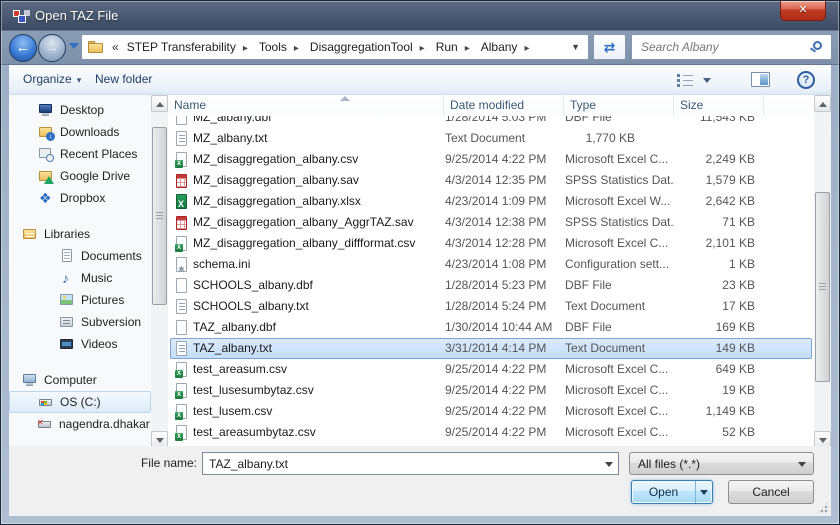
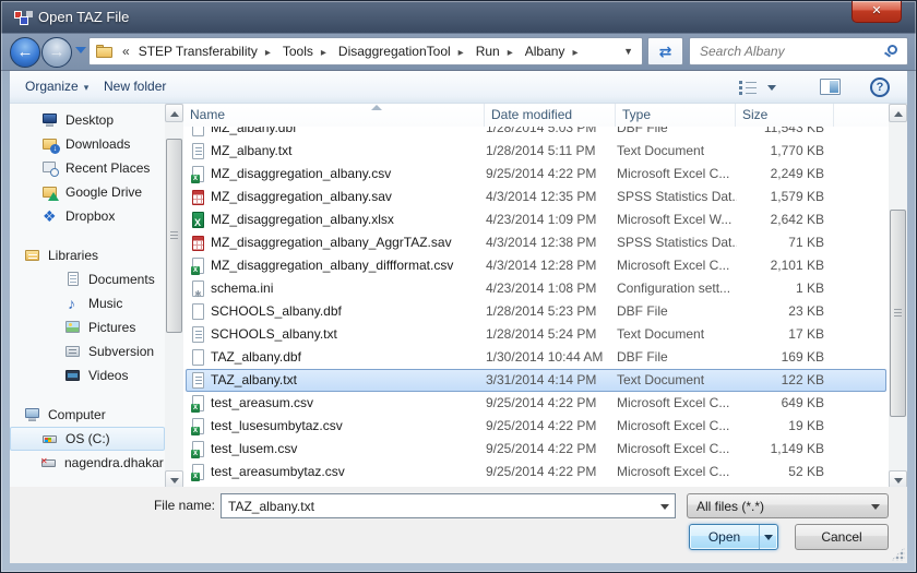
  Open TAZ File
  «
  STEP Transferability
  Tools
  DisaggregationTool
  Run
  Albany
  ▼
  Search Albany
  Organize
  New folder
  Desktop
  Downloads
  Recent Places
  Google Drive
  Dropbox
  Libraries
  Documents
  Music
  Pictures
  Subversion
  Videos
  Computer
  OS (C:)
  nagendra.dhakar
  Name
  Date modified
  Type
  Size
  MZ_albany.dbf
  1/28/2014 5:03 PM
  DBF File
  11,543 KB
  MZ_albany.txt
+ 1/28/2014 5:11 PM
  Text Document
  1,770 KB
  MZ_disaggregation_albany.csv
  9/25/2014 4:22 PM
  Microsoft Excel C...
  2,249 KB
  MZ_disaggregation_albany.sav
  4/3/2014 12:35 PM
  SPSS Statistics Dat.
  1,579 KB
  MZ_disaggregation_albany.xlsx
  4/23/2014 1:09 PM
  Microsoft Excel W...
  2,642 KB
  MZ_disaggregation_albany_AggrTAZ.sav
  4/3/2014 12:38 PM
  SPSS Statistics Dat.
  71 KB
  MZ_disaggregation_albany_diffformat.csv
  4/3/2014 12:28 PM
  Microsoft Excel C...
  2,101 KB
  schema.ini
  4/23/2014 1:08 PM
  Configuration sett...
  1 KB
  SCHOOLS_albany.dbf
  1/28/2014 5:23 PM
  DBF File
  23 KB
  SCHOOLS_albany.txt
  1/28/2014 5:24 PM
  Text Document
  17 KB
  TAZ_albany.dbf
  1/30/2014 10:44 AM
  DBF File
  169 KB
  TAZ_albany.txt
  3/31/2014 4:14 PM
  Text Document
- 149 KB
+ 122 KB
  test_areasum.csv
  9/25/2014 4:22 PM
  Microsoft Excel C...
  649 KB
  test_lusesumbytaz.csv
  9/25/2014 4:22 PM
  Microsoft Excel C...
  19 KB
  test_lusem.csv
  9/25/2014 4:22 PM
  Microsoft Excel C...
  1,149 KB
  test_areasumbytaz.csv
  9/25/2014 4:22 PM
  Microsoft Excel C...
  52 KB
  File name:
  TAZ_albany.txt
  All files (*.*)
  Open
  Cancel
